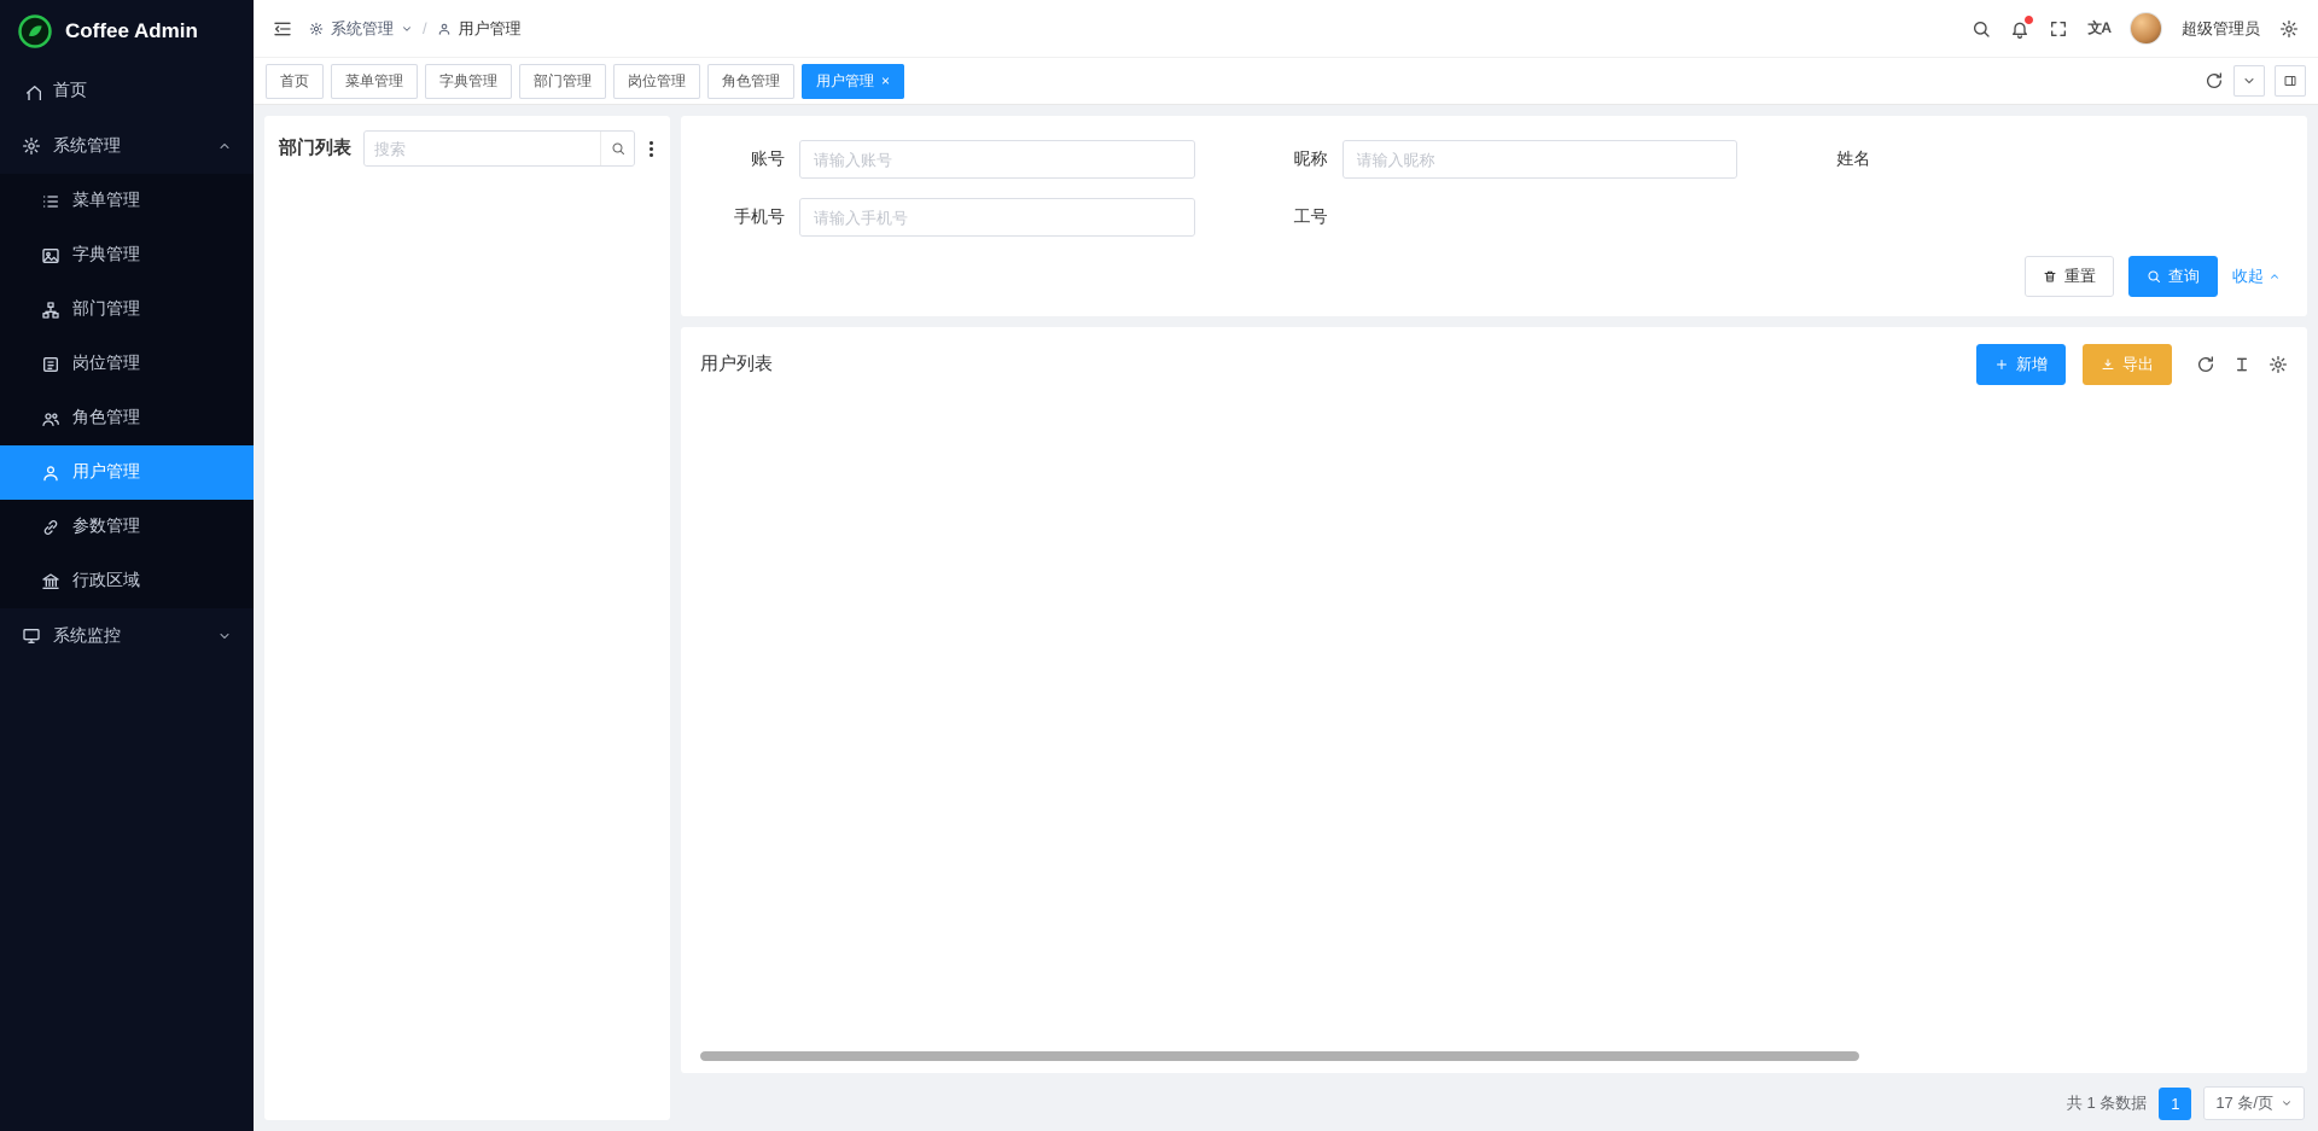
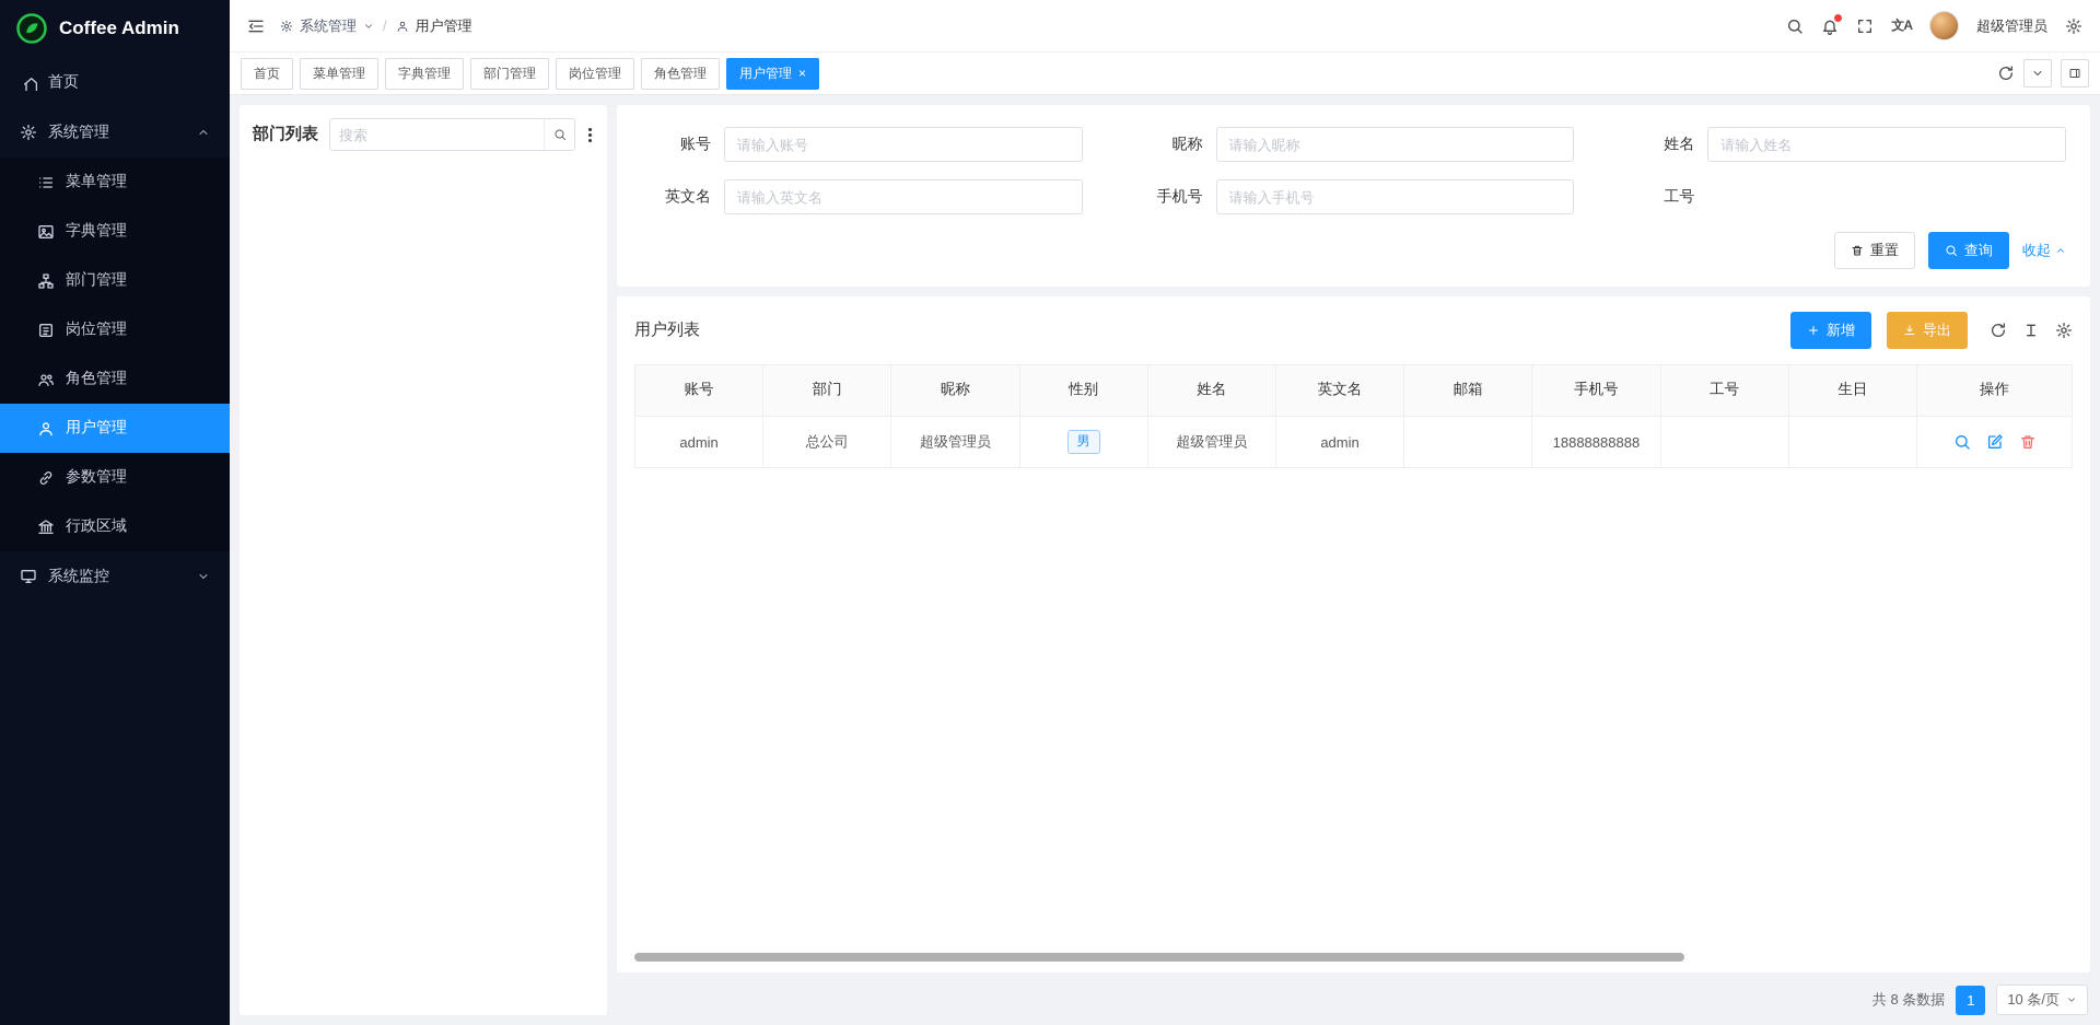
  Coffee Admin
  首页
  系统管理
  菜单管理
  字典管理
  部门管理
  岗位管理
  角色管理
  用户管理
  参数管理
  行政区域
  系统监控
  系统管理
  /
  用户管理
  超级管理员
  首页
  菜单管理
  字典管理
  部门管理
  岗位管理
  角色管理
  用户管理
  ×
  部门列表
  搜索
  账号
  请输入账号
  昵称
  请输入昵称
  姓名
+ 请输入姓名
+ 英文名
+ 请输入英文名
  手机号
  请输入手机号
  工号
  重置
  查询
  收起
  用户列表
  新增
  导出
+ 账号	部门	昵称	性别	姓名	英文名	邮箱	手机号	工号	生日	操作
+ admin	总公司	超级管理员	男	超级管理员	admin		18888888888
- 共 1 条数据
+ 共 8 条数据
  1
- 17 条/页
+ 10 条/页
